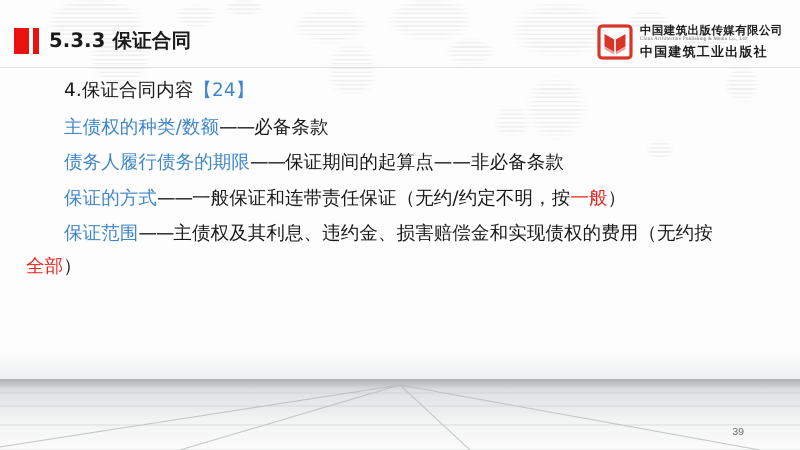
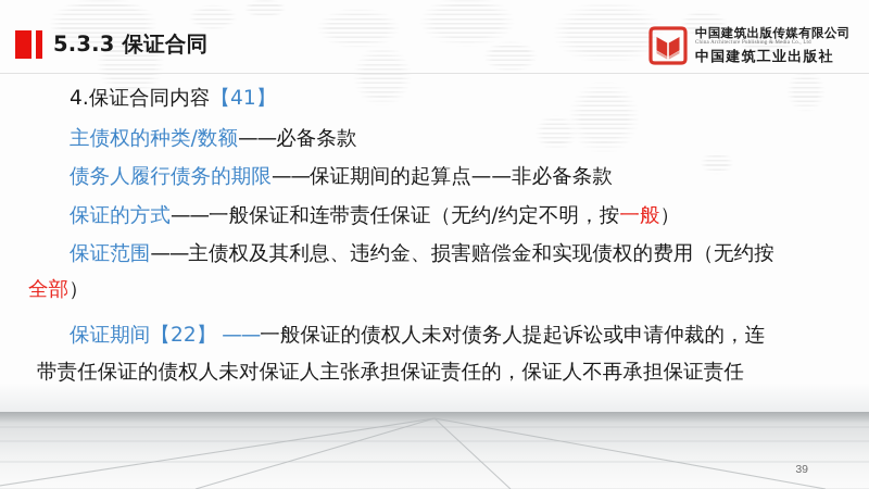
  5.3.3 保证合同
  中国建筑出版传媒有限公司
  中国建筑工业出版社
- 4.保证合同内容【24】
+ 4.保证合同内容【41】
  主债权的种类/数额——必备条款
  债务人履行债务的期限——保证期间的起算点——非必备条款
  保证的方式——一般保证和连带责任保证（无约/约定不明，按一般）
  保证范围——主债权及其利息、违约金、损害赔偿金和实现债权的费用（无约按
  全部）
+ 保证期间【22】 ——一般保证的债权人未对债务人提起诉讼或申请仲裁的，连
+ 带责任保证的债权人未对保证人主张承担保证责任的，保证人不再承担保证责任
  39
